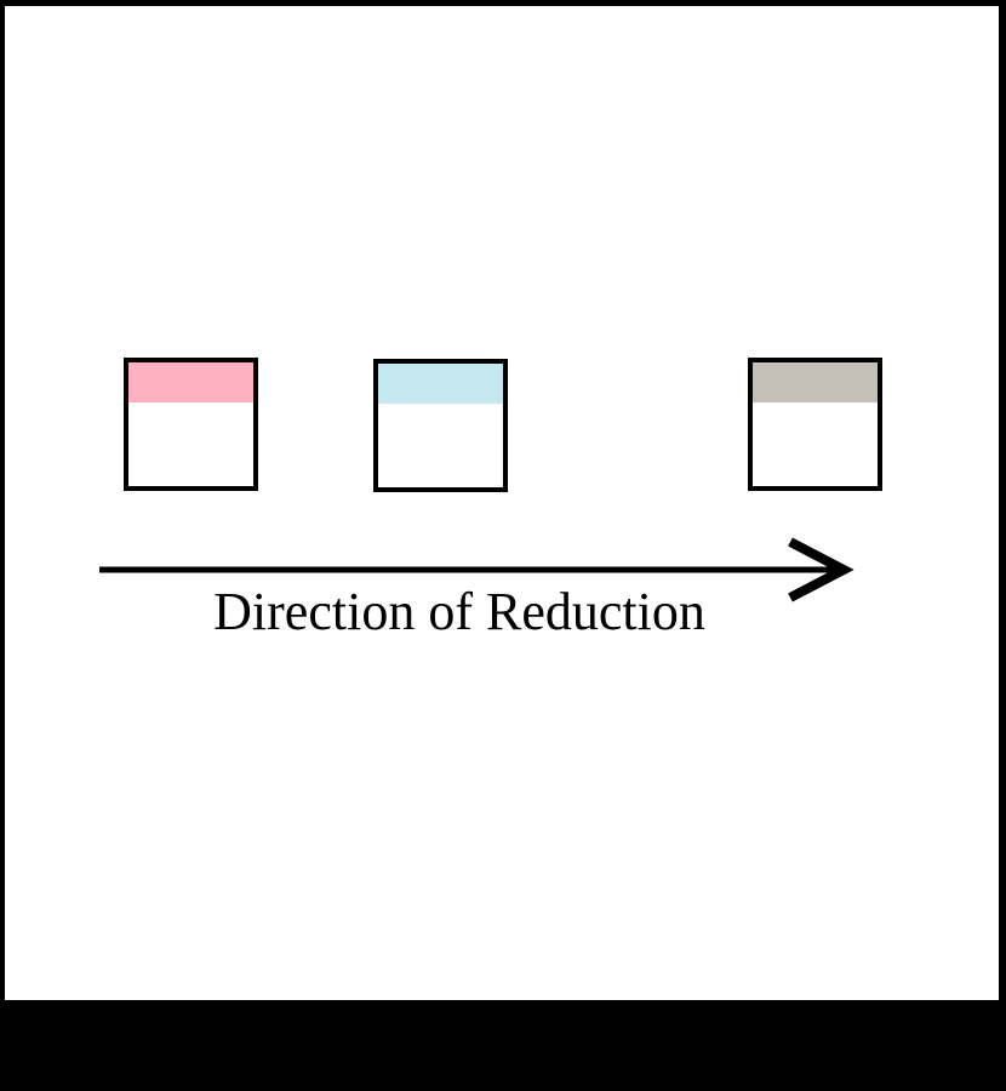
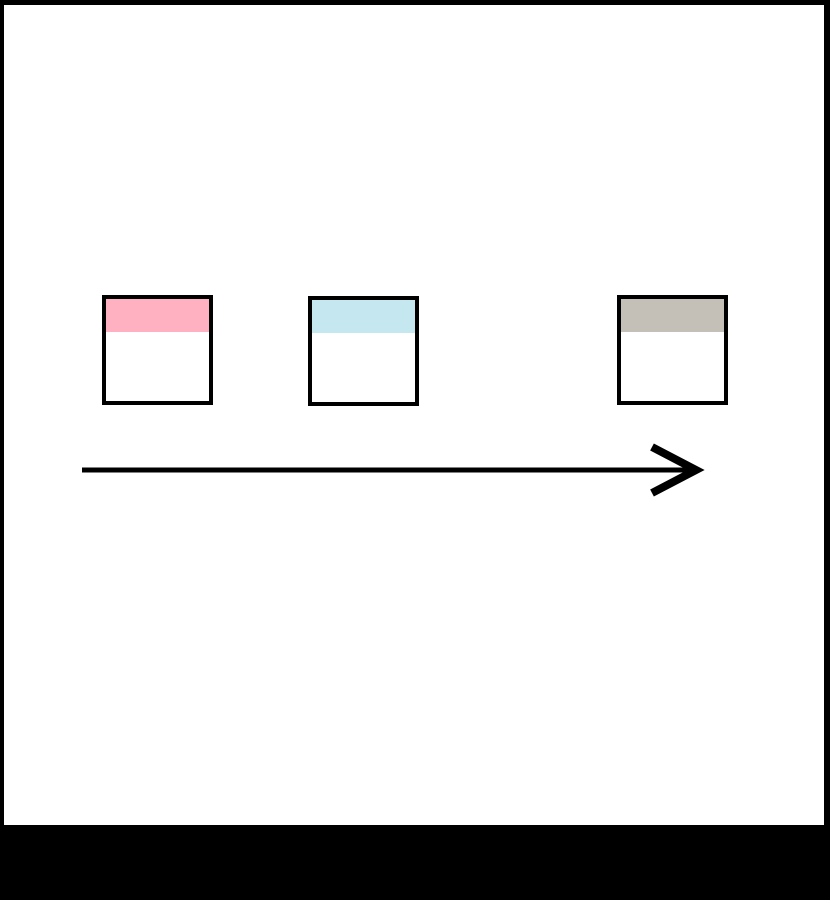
- Direction of Reduction
